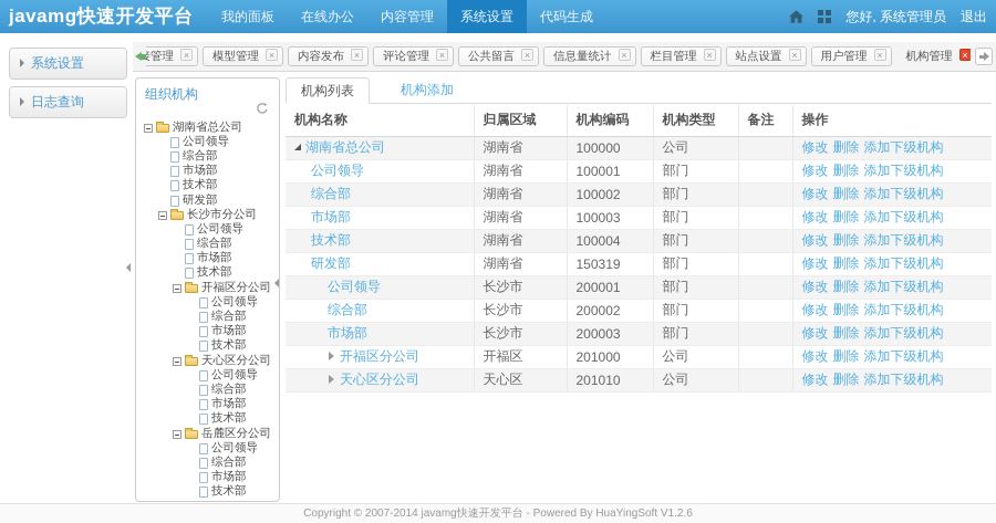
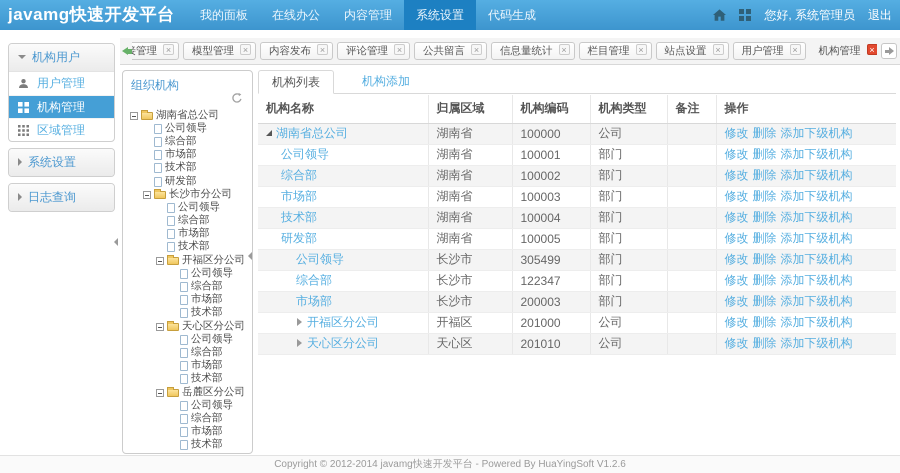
  javamg快速开发平台
  我的面板 在线办公 内容管理 系统设置 代码生成
  您好, 系统管理员
  退出
  管理 × 模型管理 × 内容发布 × 评论管理 × 公共留言 × 信息量统计 × 栏目管理 × 站点设置 × 用户管理 × 机构管理 ×
+ 机构用户
+ 用户管理
+ 机构管理
+ 区域管理
  系统设置
  日志查询
  组织机构
  湖南省总公司
  公司领导
  综合部
  市场部
  技术部
  研发部
  长沙市分公司
  公司领导
  综合部
  市场部
  技术部
  开福区分公司
  公司领导
  综合部
  市场部
  技术部
  天心区分公司
  公司领导
  综合部
  市场部
  技术部
  岳麓区分公司
  公司领导
  综合部
  市场部
  技术部
  机构列表
  机构添加
  机构名称	归属区域	机构编码	机构类型	备注	操作
  湖南省总公司	湖南省	100000	公司		修改 删除 添加下级机构
  公司领导	湖南省	100001	部门		修改 删除 添加下级机构
  综合部	湖南省	100002	部门		修改 删除 添加下级机构
  市场部	湖南省	100003	部门		修改 删除 添加下级机构
  技术部	湖南省	100004	部门		修改 删除 添加下级机构
- 研发部	湖南省	150319	部门		修改 删除 添加下级机构
+ 研发部	湖南省	100005	部门		修改 删除 添加下级机构
- 公司领导	长沙市	200001	部门		修改 删除 添加下级机构
+ 公司领导	长沙市	305499	部门		修改 删除 添加下级机构
- 综合部	长沙市	200002	部门		修改 删除 添加下级机构
+ 综合部	长沙市	122347	部门		修改 删除 添加下级机构
  市场部	长沙市	200003	部门		修改 删除 添加下级机构
  开福区分公司	开福区	201000	公司		修改 删除 添加下级机构
  天心区分公司	天心区	201010	公司		修改 删除 添加下级机构
- Copyright © 2007-2014 javamg快速开发平台 - Powered By HuaYingSoft V1.2.6
+ Copyright © 2012-2014 javamg快速开发平台 - Powered By HuaYingSoft V1.2.6
